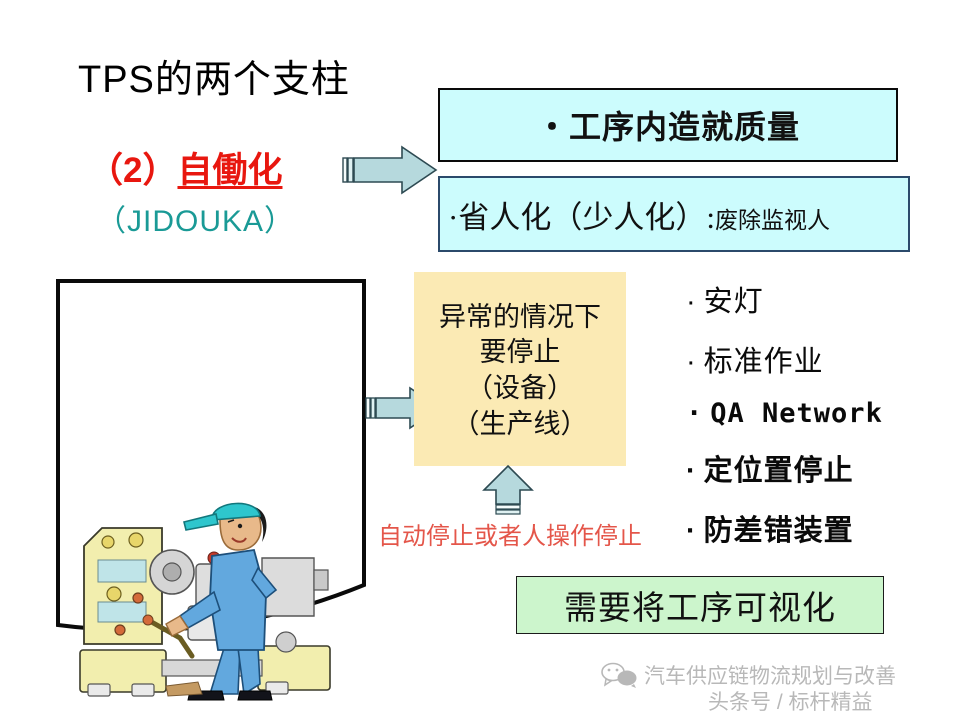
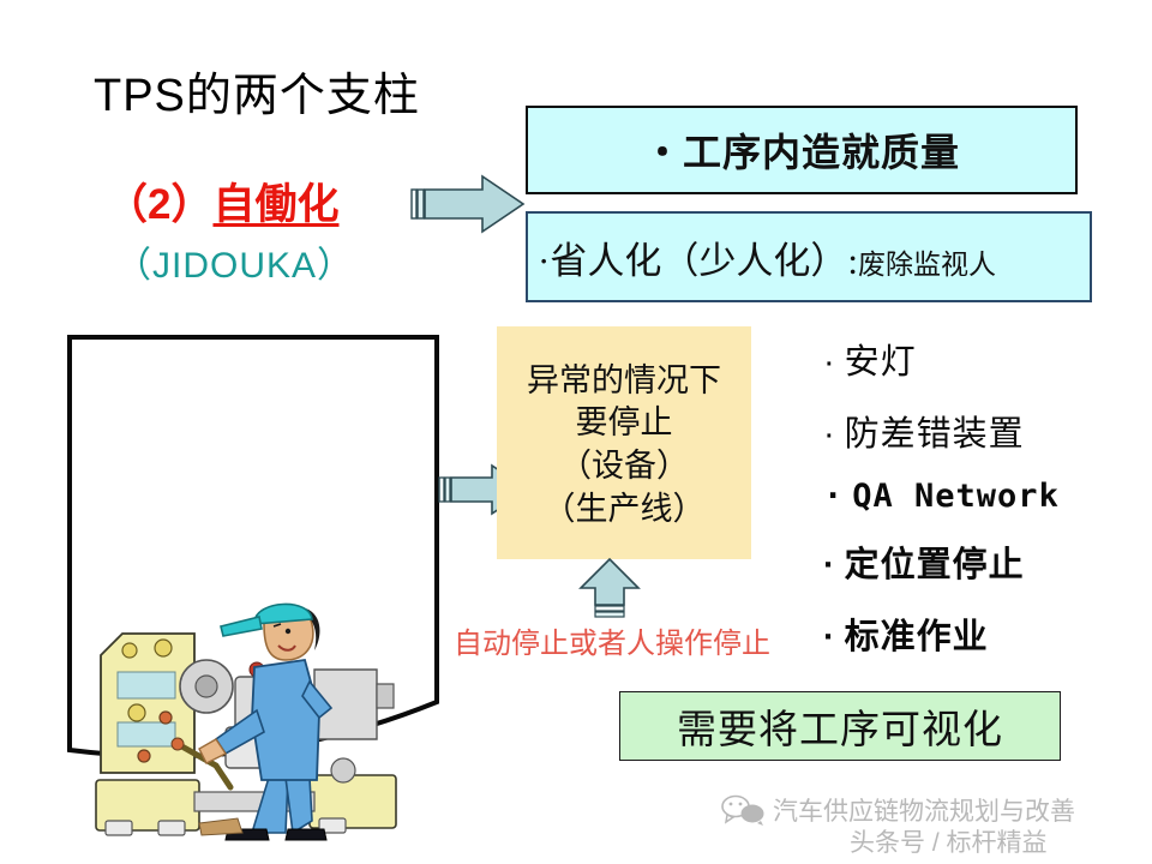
  TPS的两个支柱
  （2）自働化
  （JIDOUKA）
  ・工序内造就质量
  ·省人化（少人化）:废除监视人
  异常的情况下
  要停止
  （设备）
  （生产线）
  自动停止或者人操作停止
  · 安灯
- · 标准作业
+ · 防差错装置
  · QA Network
  · 定位置停止
- · 防差错装置
+ · 标准作业
  需要将工序可视化
  汽车供应链物流规划与改善
  头条号 / 标杆精益
